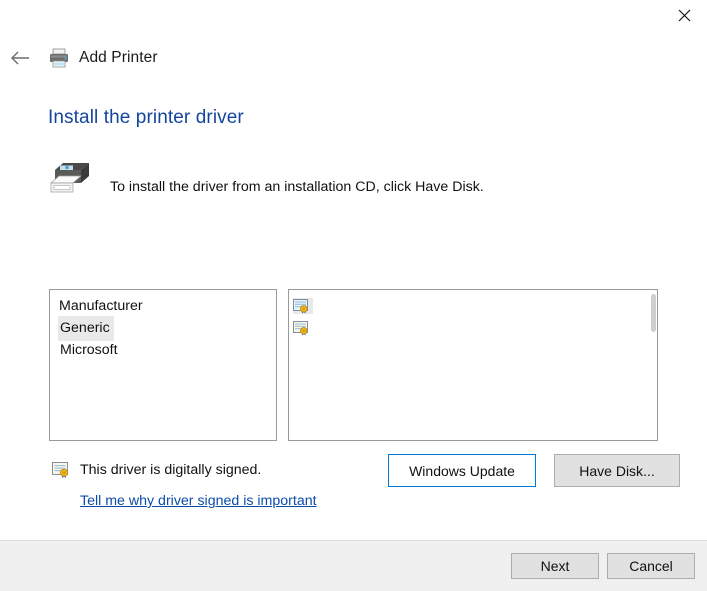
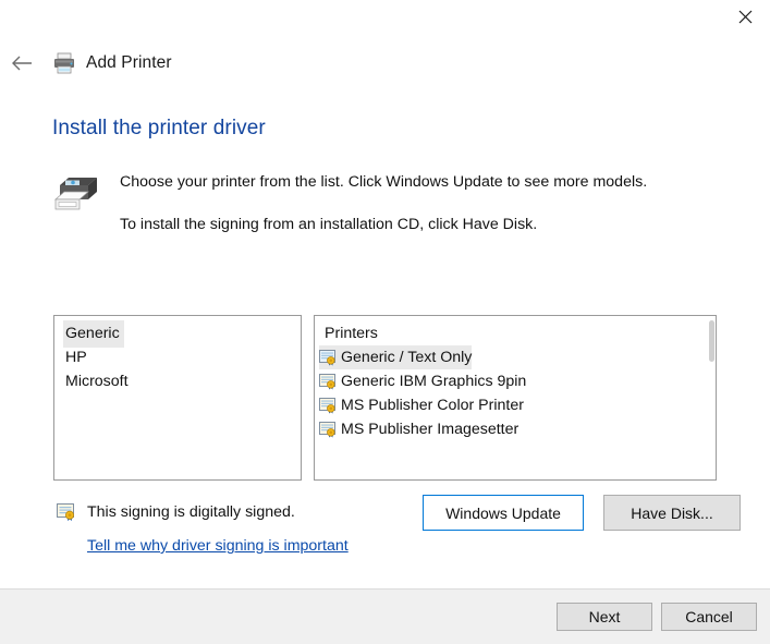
  Add Printer
  Install the printer driver
+ Choose your printer from the list. Click Windows Update to see more models.
- To install the driver from an installation CD, click Have Disk.
+ To install the signing from an installation CD, click Have Disk.
- Manufacturer
  Generic
+ HP
  Microsoft
+ Printers
+ Generic / Text Only
+ Generic IBM Graphics 9pin
+ MS Publisher Color Printer
+ MS Publisher Imagesetter
- This driver is digitally signed.
+ This signing is digitally signed.
- Tell me why driver signed is important
+ Tell me why driver signing is important
  Windows Update
  Have Disk...
  Next
  Cancel
